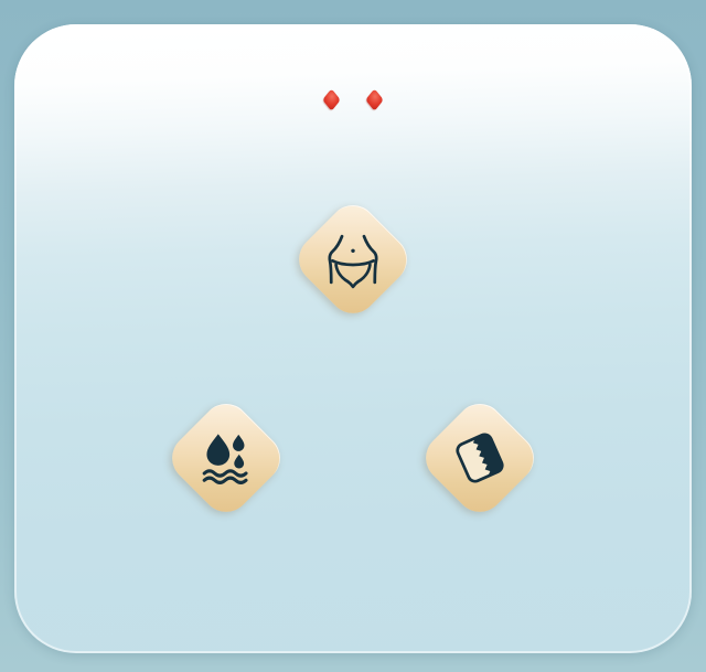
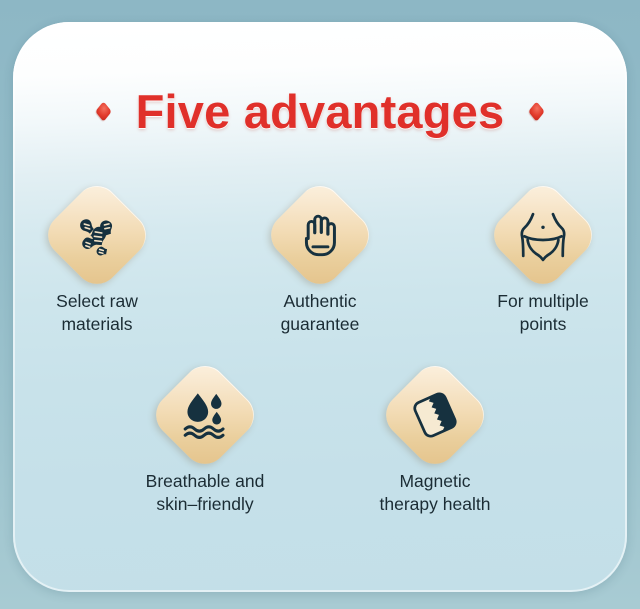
+ Five advantages
+ Select raw
+ materials
+ Authentic
+ guarantee
+ For multiple
+ points
+ Breathable and
+ skin–friendly
+ Magnetic
+ therapy health
